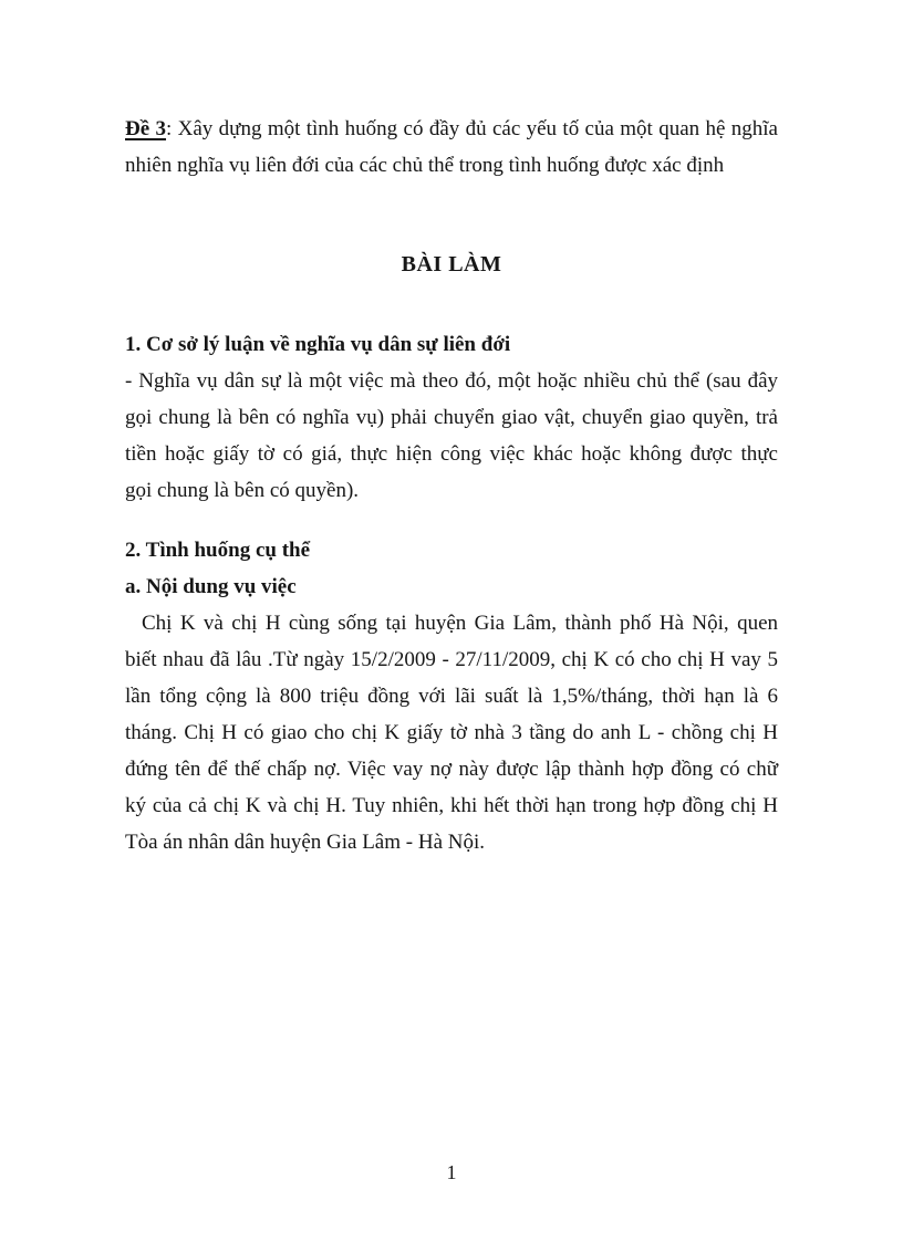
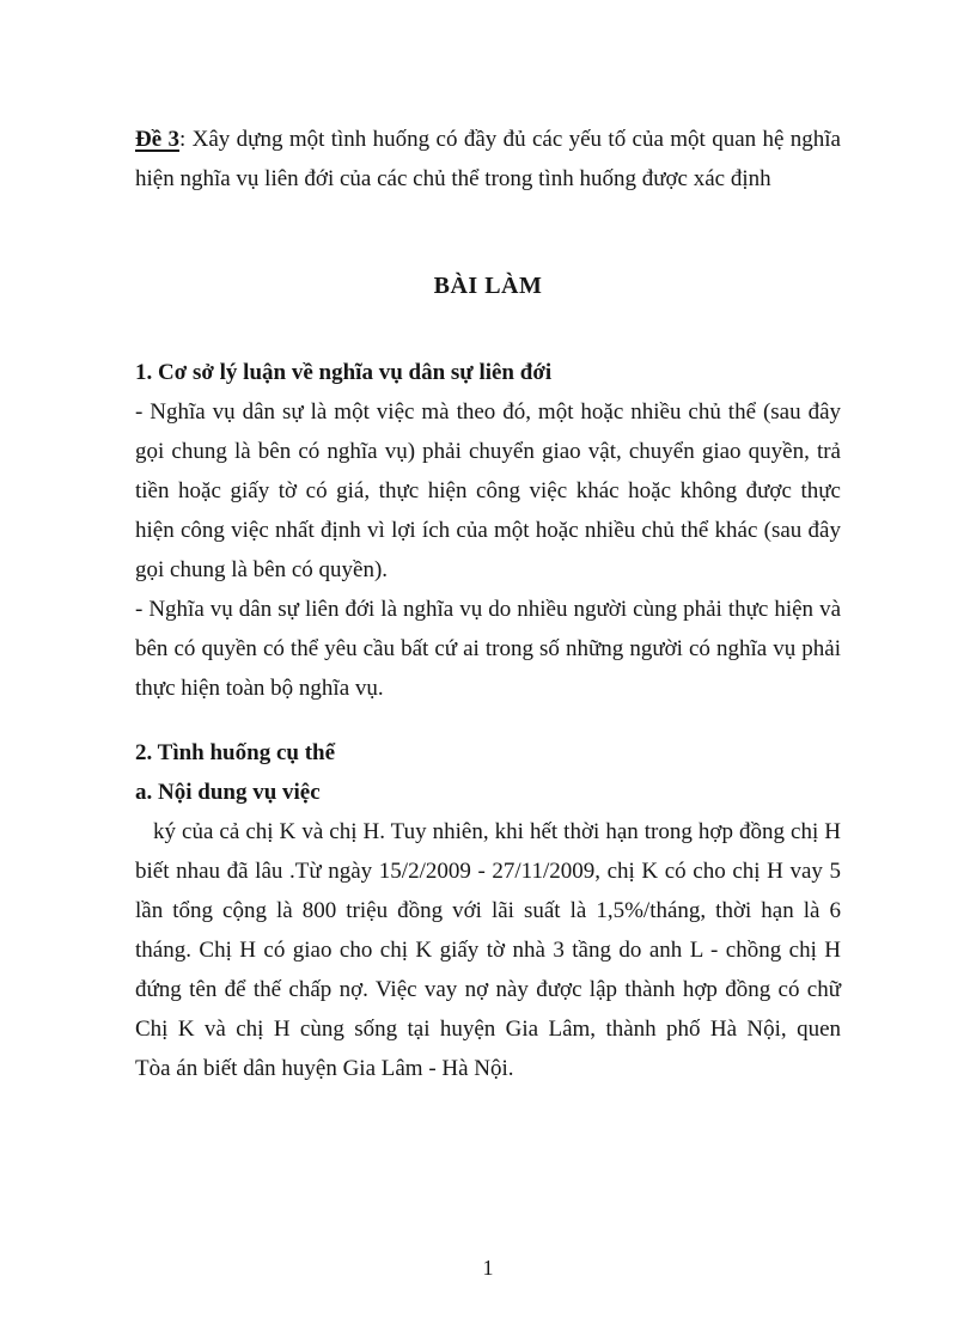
  Đề 3: Xây dựng một tình huống có đầy đủ các yếu tố của một quan hệ nghĩa
- nhiên nghĩa vụ liên đới của các chủ thể trong tình huống được xác định
+ hiện nghĩa vụ liên đới của các chủ thể trong tình huống được xác định
  BÀI LÀM
  1. Cơ sở lý luận về nghĩa vụ dân sự liên đới
  - Nghĩa vụ dân sự là một việc mà theo đó, một hoặc nhiều chủ thể (sau đây
  gọi chung là bên có nghĩa vụ) phải chuyển giao vật, chuyển giao quyền, trả
  tiền hoặc giấy tờ có giá, thực hiện công việc khác hoặc không được thực
+ hiện công việc nhất định vì lợi ích của một hoặc nhiều chủ thể khác (sau đây
  gọi chung là bên có quyền).
+ - Nghĩa vụ dân sự liên đới là nghĩa vụ do nhiều người cùng phải thực hiện và
+ bên có quyền có thể yêu cầu bất cứ ai trong số những người có nghĩa vụ phải
+ thực hiện toàn bộ nghĩa vụ.
  2. Tình huống cụ thể
  a. Nội dung vụ việc
- Chị K và chị H cùng sống tại huyện Gia Lâm, thành phố Hà Nội, quen
+ ký của cả chị K và chị H. Tuy nhiên, khi hết thời hạn trong hợp đồng chị H
  biết nhau đã lâu .Từ ngày 15/2/2009 - 27/11/2009, chị K có cho chị H vay 5
  lần tổng cộng là 800 triệu đồng với lãi suất là 1,5%/tháng, thời hạn là 6
  tháng. Chị H có giao cho chị K giấy tờ nhà 3 tầng do anh L - chồng chị H
  đứng tên để thế chấp nợ. Việc vay nợ này được lập thành hợp đồng có chữ
- ký của cả chị K và chị H. Tuy nhiên, khi hết thời hạn trong hợp đồng chị H
+ Chị K và chị H cùng sống tại huyện Gia Lâm, thành phố Hà Nội, quen
- Tòa án nhân dân huyện Gia Lâm - Hà Nội.
+ Tòa án biết dân huyện Gia Lâm - Hà Nội.
  1
